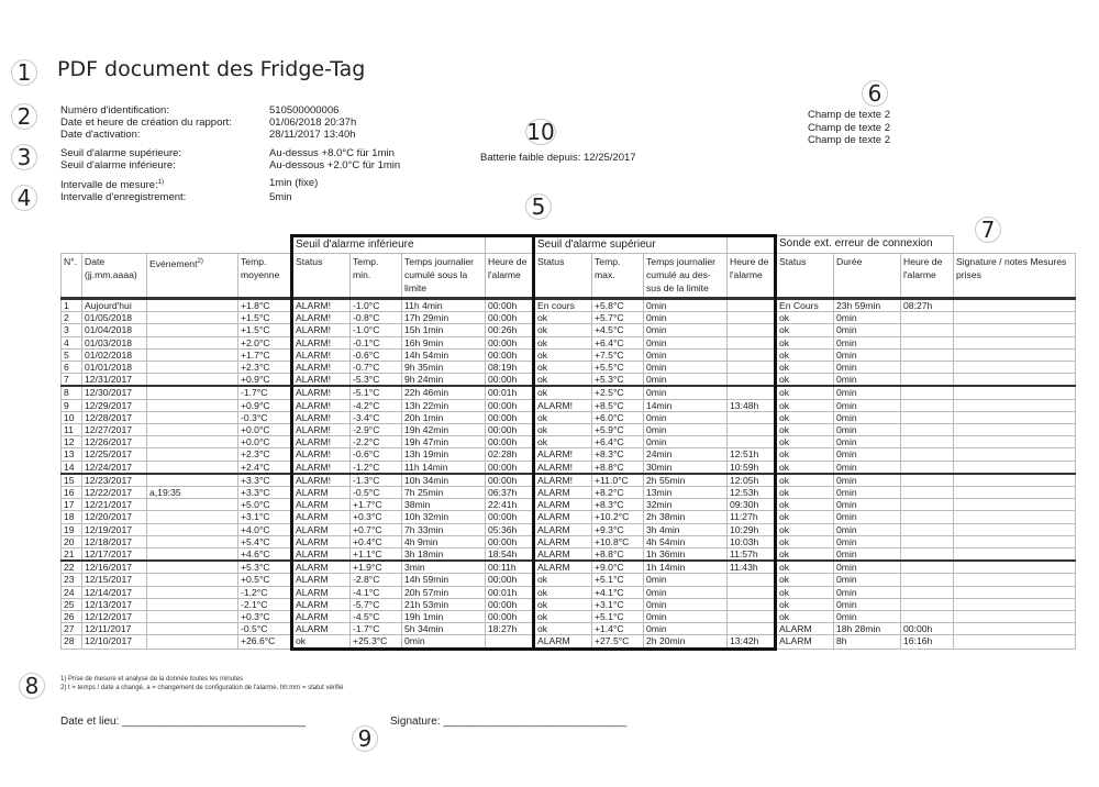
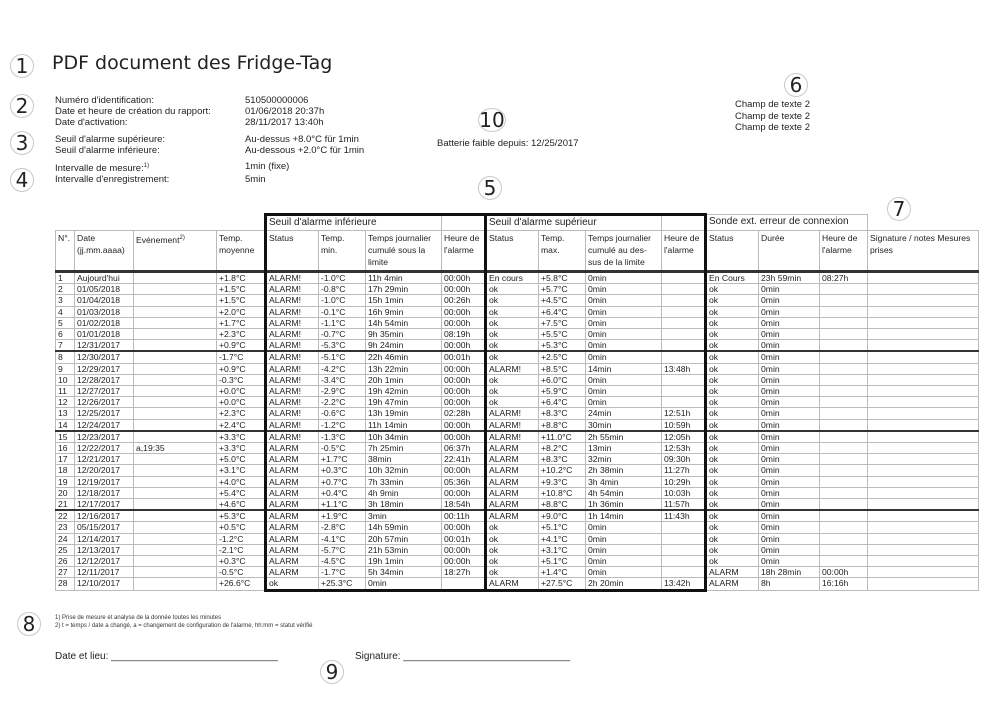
  1
  PDF document des Fridge-Tag
  2
  3
  4
  Numéro d'identification:
  510500000006
  Date et heure de création du rapport:
  01/06/2018 20:37h
  Date d'activation:
  28/11/2017 13:40h
  Seuil d'alarme supérieure:
  Au-dessus +8.0°C für 1min
  Seuil d'alarme inférieure:
  Au-dessous +2.0°C für 1min
  Intervalle de mesure:
  1min (fixe)
  Intervalle d'enregistrement:
  5min
  10
  Batterie faible depuis: 12/25/2017
  6
  Champ de texte 2
  Champ de texte 2
  Champ de texte 2
  5
  7
  	Seuil d'alarme inférieure		Seuil d'alarme supérieur		Sonde ext. erreur de connexion
  N°.	Date(jj.mm.aaaa)	Evénement	Temp. moyenne	Status	Temp. min.	Temps journalier cumulé sous la limite	Heure de l'alarme	Status	Temp. max.	Temps journalier cumulé au des-sus de la limite	Heure de l'alarme	Status	Durée	Heure de l'alarme	Signature / notes Mesures prises
  1	Aujourd'hui		+1.8°C	ALARM!	-1.0°C	11h 4min	00:00h	En cours	+5.8°C	0min		En Cours	23h 59min	08:27h
  2	01/05/2018		+1.5°C	ALARM!	-0.8°C	17h 29min	00:00h	ok	+5.7°C	0min		ok	0min
  3	01/04/2018		+1.5°C	ALARM!	-1.0°C	15h 1min	00:26h	ok	+4.5°C	0min		ok	0min
  4	01/03/2018		+2.0°C	ALARM!	-0.1°C	16h 9min	00:00h	ok	+6.4°C	0min		ok	0min
- 5	01/02/2018		+1.7°C	ALARM!	-0.6°C	14h 54min	00:00h	ok	+7.5°C	0min		ok	0min
+ 5	01/02/2018		+1.7°C	ALARM!	-1.1°C	14h 54min	00:00h	ok	+7.5°C	0min		ok	0min
  6	01/01/2018		+2.3°C	ALARM!	-0.7°C	9h 35min	08:19h	ok	+5.5°C	0min		ok	0min
  7	12/31/2017		+0.9°C	ALARM!	-5.3°C	9h 24min	00:00h	ok	+5.3°C	0min		ok	0min
  8	12/30/2017		-1.7°C	ALARM!	-5.1°C	22h 46min	00:01h	ok	+2.5°C	0min		ok	0min
  9	12/29/2017		+0.9°C	ALARM!	-4.2°C	13h 22min	00:00h	ALARM!	+8.5°C	14min	13:48h	ok	0min
  10	12/28/2017		-0.3°C	ALARM!	-3.4°C	20h 1min	00:00h	ok	+6.0°C	0min		ok	0min
  11	12/27/2017		+0.0°C	ALARM!	-2.9°C	19h 42min	00:00h	ok	+5.9°C	0min		ok	0min
  12	12/26/2017		+0.0°C	ALARM!	-2.2°C	19h 47min	00:00h	ok	+6.4°C	0min		ok	0min
  13	12/25/2017		+2.3°C	ALARM!	-0.6°C	13h 19min	02:28h	ALARM!	+8.3°C	24min	12:51h	ok	0min
  14	12/24/2017		+2.4°C	ALARM!	-1.2°C	11h 14min	00:00h	ALARM!	+8.8°C	30min	10:59h	ok	0min
  15	12/23/2017		+3.3°C	ALARM!	-1.3°C	10h 34min	00:00h	ALARM!	+11.0°C	2h 55min	12:05h	ok	0min
  16	12/22/2017	a,19:35	+3.3°C	ALARM	-0.5°C	7h 25min	06:37h	ALARM	+8.2°C	13min	12:53h	ok	0min
  17	12/21/2017		+5.0°C	ALARM	+1.7°C	38min	22:41h	ALARM	+8.3°C	32min	09:30h	ok	0min
  18	12/20/2017		+3.1°C	ALARM	+0.3°C	10h 32min	00:00h	ALARM	+10.2°C	2h 38min	11:27h	ok	0min
  19	12/19/2017		+4.0°C	ALARM	+0.7°C	7h 33min	05:36h	ALARM	+9.3°C	3h 4min	10:29h	ok	0min
  20	12/18/2017		+5.4°C	ALARM	+0.4°C	4h 9min	00:00h	ALARM	+10.8°C	4h 54min	10:03h	ok	0min
  21	12/17/2017		+4.6°C	ALARM	+1.1°C	3h 18min	18:54h	ALARM	+8.8°C	1h 36min	11:57h	ok	0min
  22	12/16/2017		+5.3°C	ALARM	+1.9°C	3min	00:11h	ALARM	+9.0°C	1h 14min	11:43h	ok	0min
- 23	12/15/2017		+0.5°C	ALARM	-2.8°C	14h 59min	00:00h	ok	+5.1°C	0min		ok	0min
+ 23	05/15/2017		+0.5°C	ALARM	-2.8°C	14h 59min	00:00h	ok	+5.1°C	0min		ok	0min
  24	12/14/2017		-1.2°C	ALARM	-4.1°C	20h 57min	00:01h	ok	+4.1°C	0min		ok	0min
  25	12/13/2017		-2.1°C	ALARM	-5.7°C	21h 53min	00:00h	ok	+3.1°C	0min		ok	0min
  26	12/12/2017		+0.3°C	ALARM	-4.5°C	19h 1min	00:00h	ok	+5.1°C	0min		ok	0min
  27	12/11/2017		-0.5°C	ALARM	-1.7°C	5h 34min	18:27h	ok	+1.4°C	0min		ALARM	18h 28min	00:00h
  28	12/10/2017		+26.6°C	ok	+25.3°C	0min		ALARM	+27.5°C	2h 20min	13:42h	ALARM	8h	16:16h
  8
  Date et lieu: ______________________________
  9
  Signature: ______________________________
